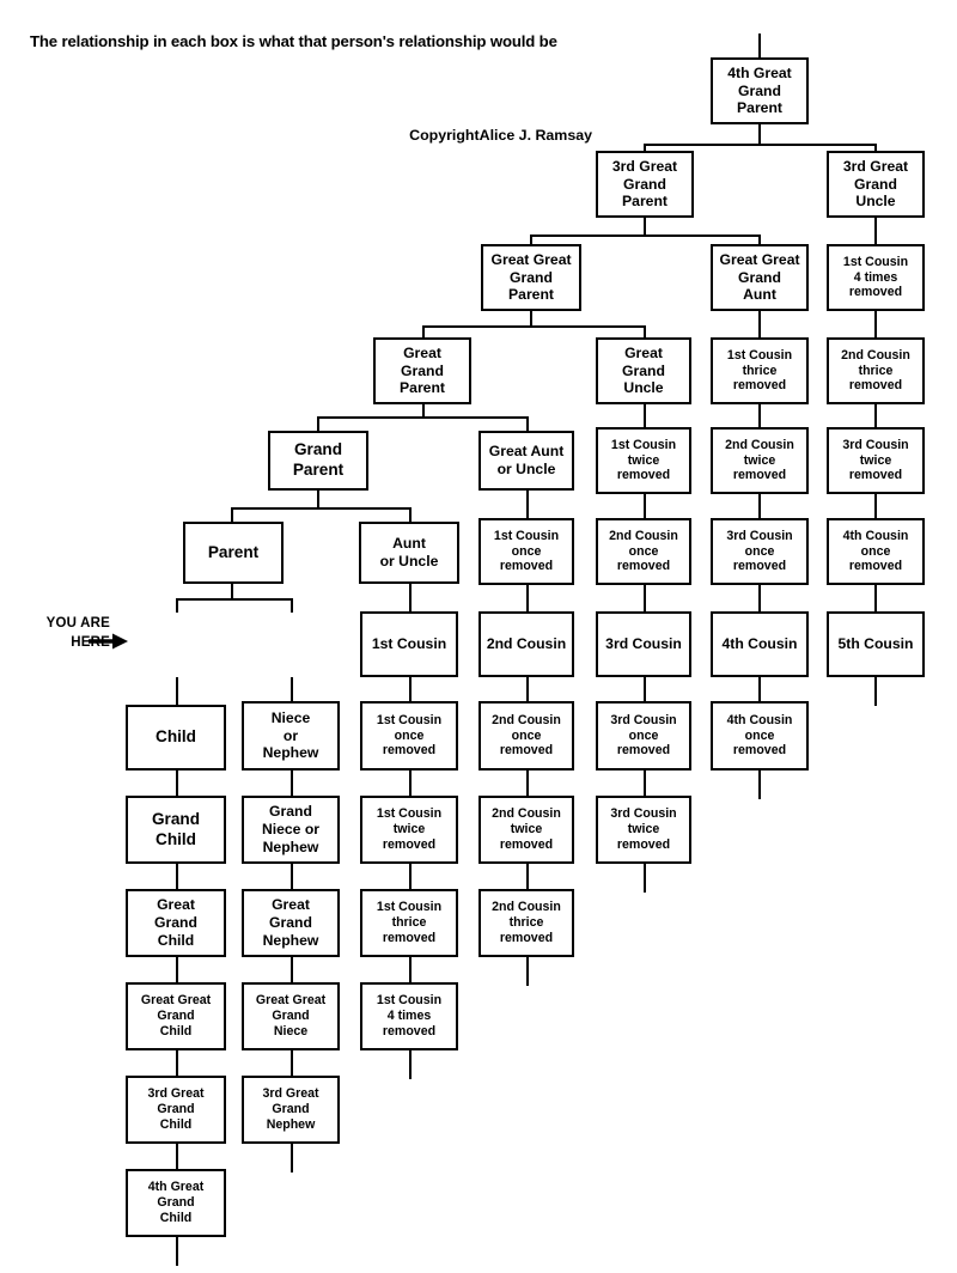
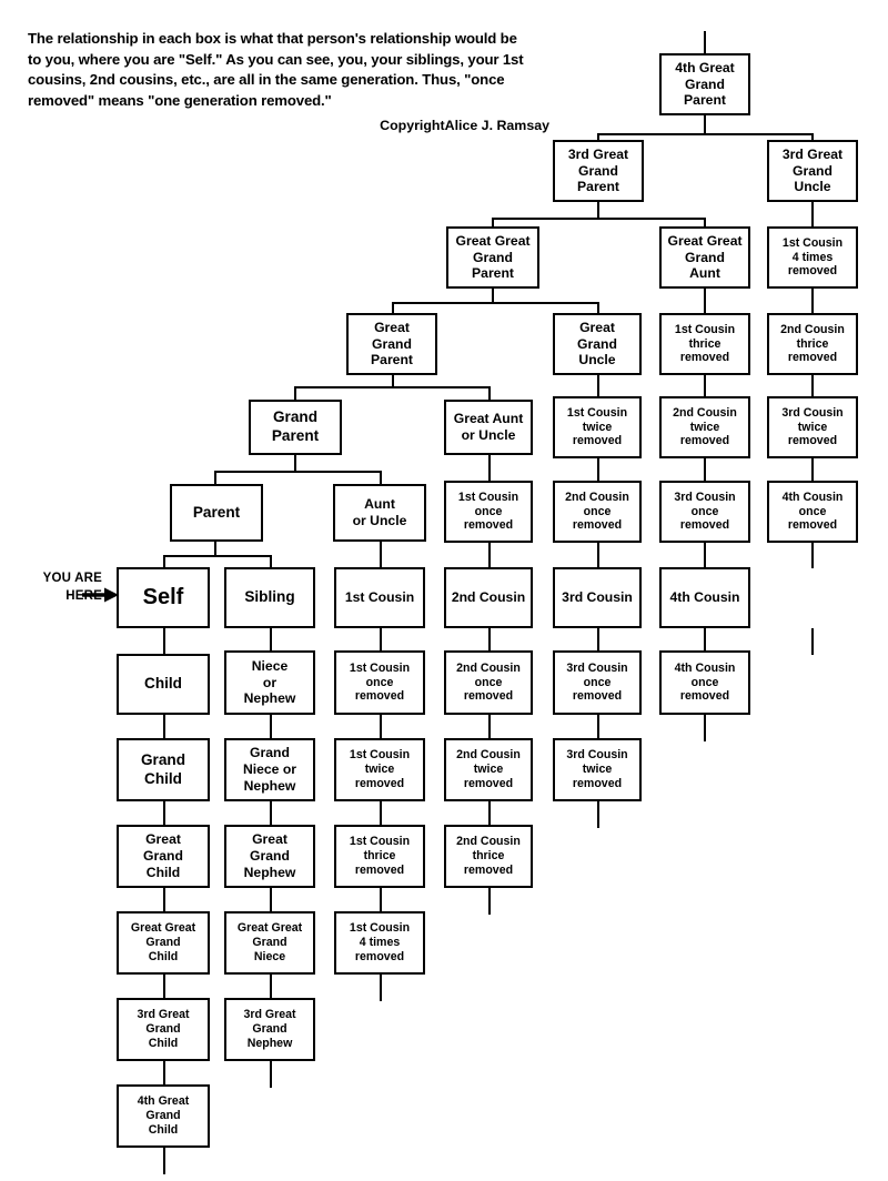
  The relationship in each box is what that person's relationship would be
+ to you, where you are "Self." As you can see, you, your siblings, your 1st
+ cousins, 2nd cousins, etc., are all in the same generation. Thus, "once
+ removed" means "one generation removed."
  CopyrightAlice J. Ramsay
  YOU ARE
  4th Great
  Grand
  Parent
  3rd Great
  Grand
  Parent
  3rd Great
  Grand
  Uncle
  Great Great
  Grand
  Parent
  Great Great
  Grand
  Aunt
  1st Cousin
  4 times
  removed
  Great
  Grand
  Parent
  Great
  Grand
  Uncle
  1st Cousin
  thrice
  removed
  2nd Cousin
  thrice
  removed
  Grand
  Parent
  Great Aunt
  or Uncle
  1st Cousin
  twice
  removed
  2nd Cousin
  twice
  removed
  3rd Cousin
  twice
  removed
  Parent
  Aunt
  or Uncle
  1st Cousin
  once
  removed
  2nd Cousin
  once
  removed
  3rd Cousin
  once
  removed
  4th Cousin
  once
  removed
+ Self
+ Sibling
  1st Cousin
  2nd Cousin
  3rd Cousin
  4th Cousin
- 5th Cousin
  Child
  Niece
  or
  Nephew
  1st Cousin
  once
  removed
  2nd Cousin
  once
  removed
  3rd Cousin
  once
  removed
  4th Cousin
  once
  removed
  Grand
  Child
  Grand
  Niece or
  Nephew
  1st Cousin
  twice
  removed
  2nd Cousin
  twice
  removed
  3rd Cousin
  twice
  removed
  Great
  Grand
  Child
  Great
  Grand
  Nephew
  1st Cousin
  thrice
  removed
  2nd Cousin
  thrice
  removed
  Great Great
  Grand
  Child
  Great Great
  Grand
  Niece
  1st Cousin
  4 times
  removed
  3rd Great
  Grand
  Child
  3rd Great
  Grand
  Nephew
  4th Great
  Grand
  Child
